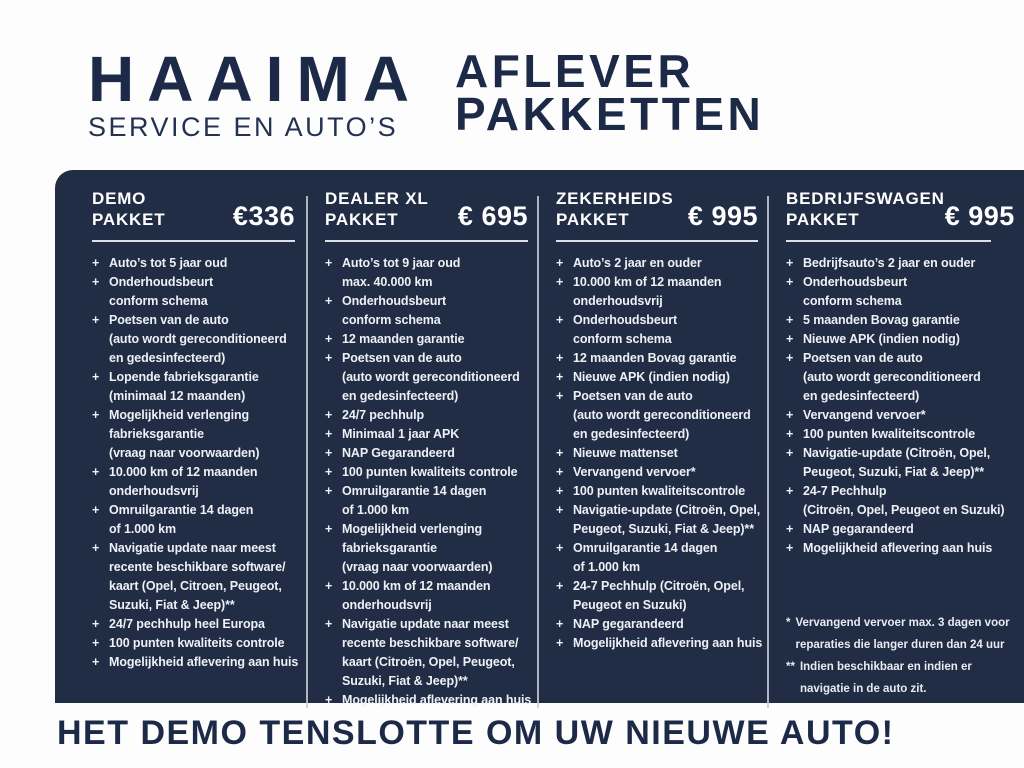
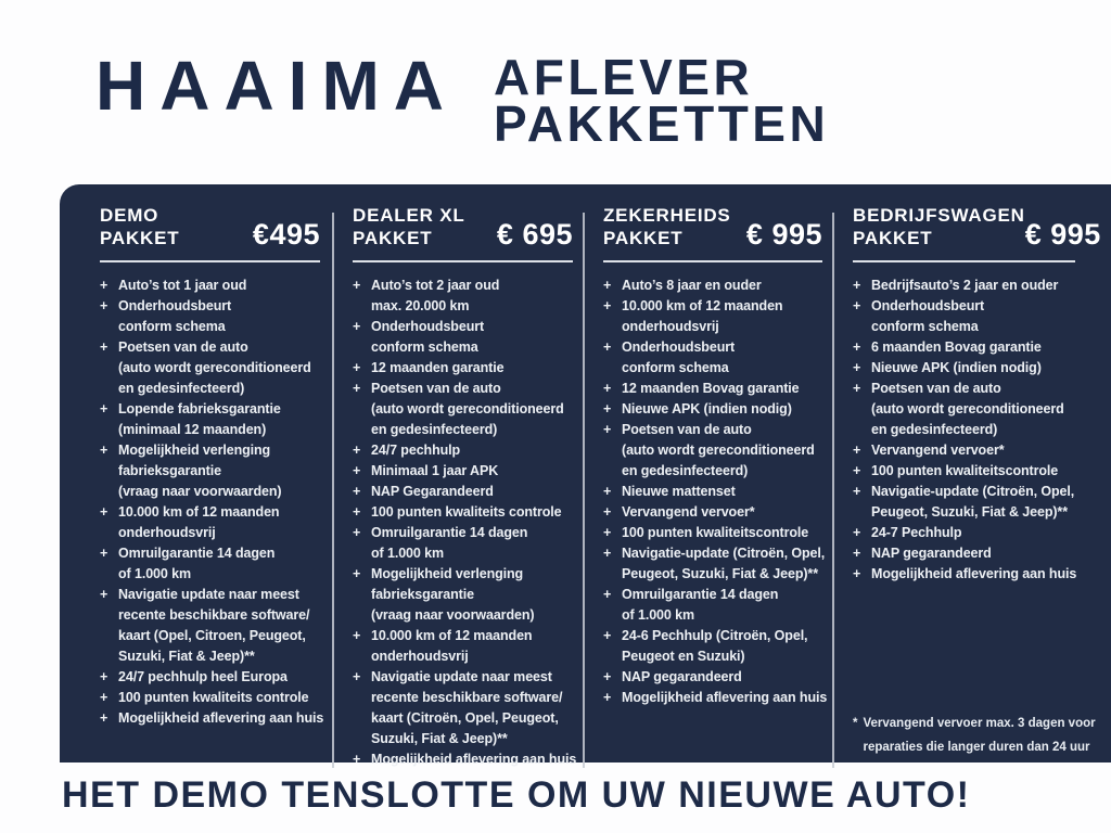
  HAAIMA
- SERVICE EN AUTO’S
  AFLEVER
  PAKKETTEN
  DEMO
  PAKKET
- €336
+ €495
  +
- Auto’s tot 5 jaar oud
+ Auto’s tot 1 jaar oud
  +
  Onderhoudsbeurt
  conform schema
  +
  Poetsen van de auto
  (auto wordt gereconditioneerd
  en gedesinfecteerd)
  +
  Lopende fabrieksgarantie
  (minimaal 12 maanden)
  +
  Mogelijkheid verlenging
  fabrieksgarantie
  (vraag naar voorwaarden)
  +
  10.000 km of 12 maanden
  onderhoudsvrij
  +
  Omruilgarantie 14 dagen
  of 1.000 km
  +
  Navigatie update naar meest
  recente beschikbare software/
  kaart (Opel, Citroen, Peugeot,
  Suzuki, Fiat & Jeep)**
  +
  24/7 pechhulp heel Europa
  +
  100 punten kwaliteits controle
  +
  Mogelijkheid aflevering aan huis
  DEALER XL
  PAKKET
  € 695
  +
- Auto’s tot 9 jaar oud
+ Auto’s tot 2 jaar oud
- max. 40.000 km
+ max. 20.000 km
  +
  Onderhoudsbeurt
  conform schema
  +
  12 maanden garantie
  +
  Poetsen van de auto
  (auto wordt gereconditioneerd
  en gedesinfecteerd)
  +
  24/7 pechhulp
  +
  Minimaal 1 jaar APK
  +
  NAP Gegarandeerd
  +
  100 punten kwaliteits controle
  +
  Omruilgarantie 14 dagen
  of 1.000 km
  +
  Mogelijkheid verlenging
  fabrieksgarantie
  (vraag naar voorwaarden)
  +
  10.000 km of 12 maanden
  onderhoudsvrij
  +
  Navigatie update naar meest
  recente beschikbare software/
  kaart (Citroën, Opel, Peugeot,
  Suzuki, Fiat & Jeep)**
  +
  Mogelijkheid aflevering aan huis
  ZEKERHEIDS
  PAKKET
  € 995
  +
- Auto’s 2 jaar en ouder
+ Auto’s 8 jaar en ouder
  +
  10.000 km of 12 maanden
  onderhoudsvrij
  +
  Onderhoudsbeurt
  conform schema
  +
  12 maanden Bovag garantie
  +
  Nieuwe APK (indien nodig)
  +
  Poetsen van de auto
  (auto wordt gereconditioneerd
  en gedesinfecteerd)
  +
  Nieuwe mattenset
  +
  Vervangend vervoer*
  +
  100 punten kwaliteitscontrole
  +
  Navigatie-update (Citroën, Opel,
  Peugeot, Suzuki, Fiat & Jeep)**
  +
  Omruilgarantie 14 dagen
  of 1.000 km
  +
- 24-7 Pechhulp (Citroën, Opel,
+ 24-6 Pechhulp (Citroën, Opel,
  Peugeot en Suzuki)
  +
  NAP gegarandeerd
  +
  Mogelijkheid aflevering aan huis
  BEDRIJFSWAGEN
  PAKKET
  € 995
  +
  Bedrijfsauto’s 2 jaar en ouder
  +
  Onderhoudsbeurt
  conform schema
  +
- 5 maanden Bovag garantie
+ 6 maanden Bovag garantie
  +
  Nieuwe APK (indien nodig)
  +
  Poetsen van de auto
  (auto wordt gereconditioneerd
  en gedesinfecteerd)
  +
  Vervangend vervoer*
  +
  100 punten kwaliteitscontrole
  +
  Navigatie-update (Citroën, Opel,
  Peugeot, Suzuki, Fiat & Jeep)**
  +
  24-7 Pechhulp
- (Citroën, Opel, Peugeot en Suzuki)
  +
  NAP gegarandeerd
  +
  Mogelijkheid aflevering aan huis
  *
  Vervangend vervoer max. 3 dagen voor
  reparaties die langer duren dan 24 uur
- **
- Indien beschikbaar en indien er
- navigatie in de auto zit.
  HET DEMO TENSLOTTE OM UW NIEUWE AUTO!
